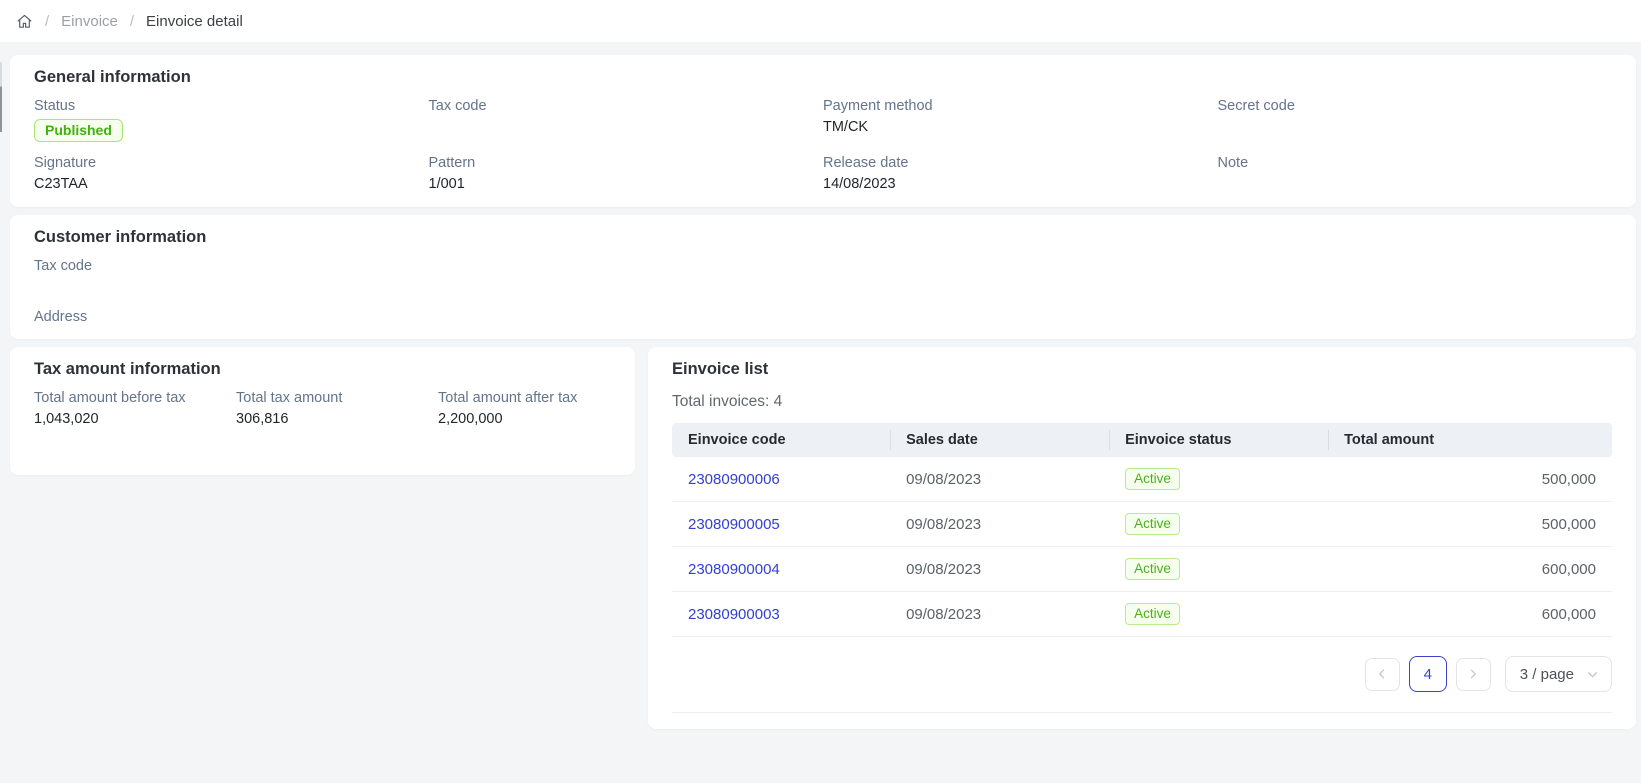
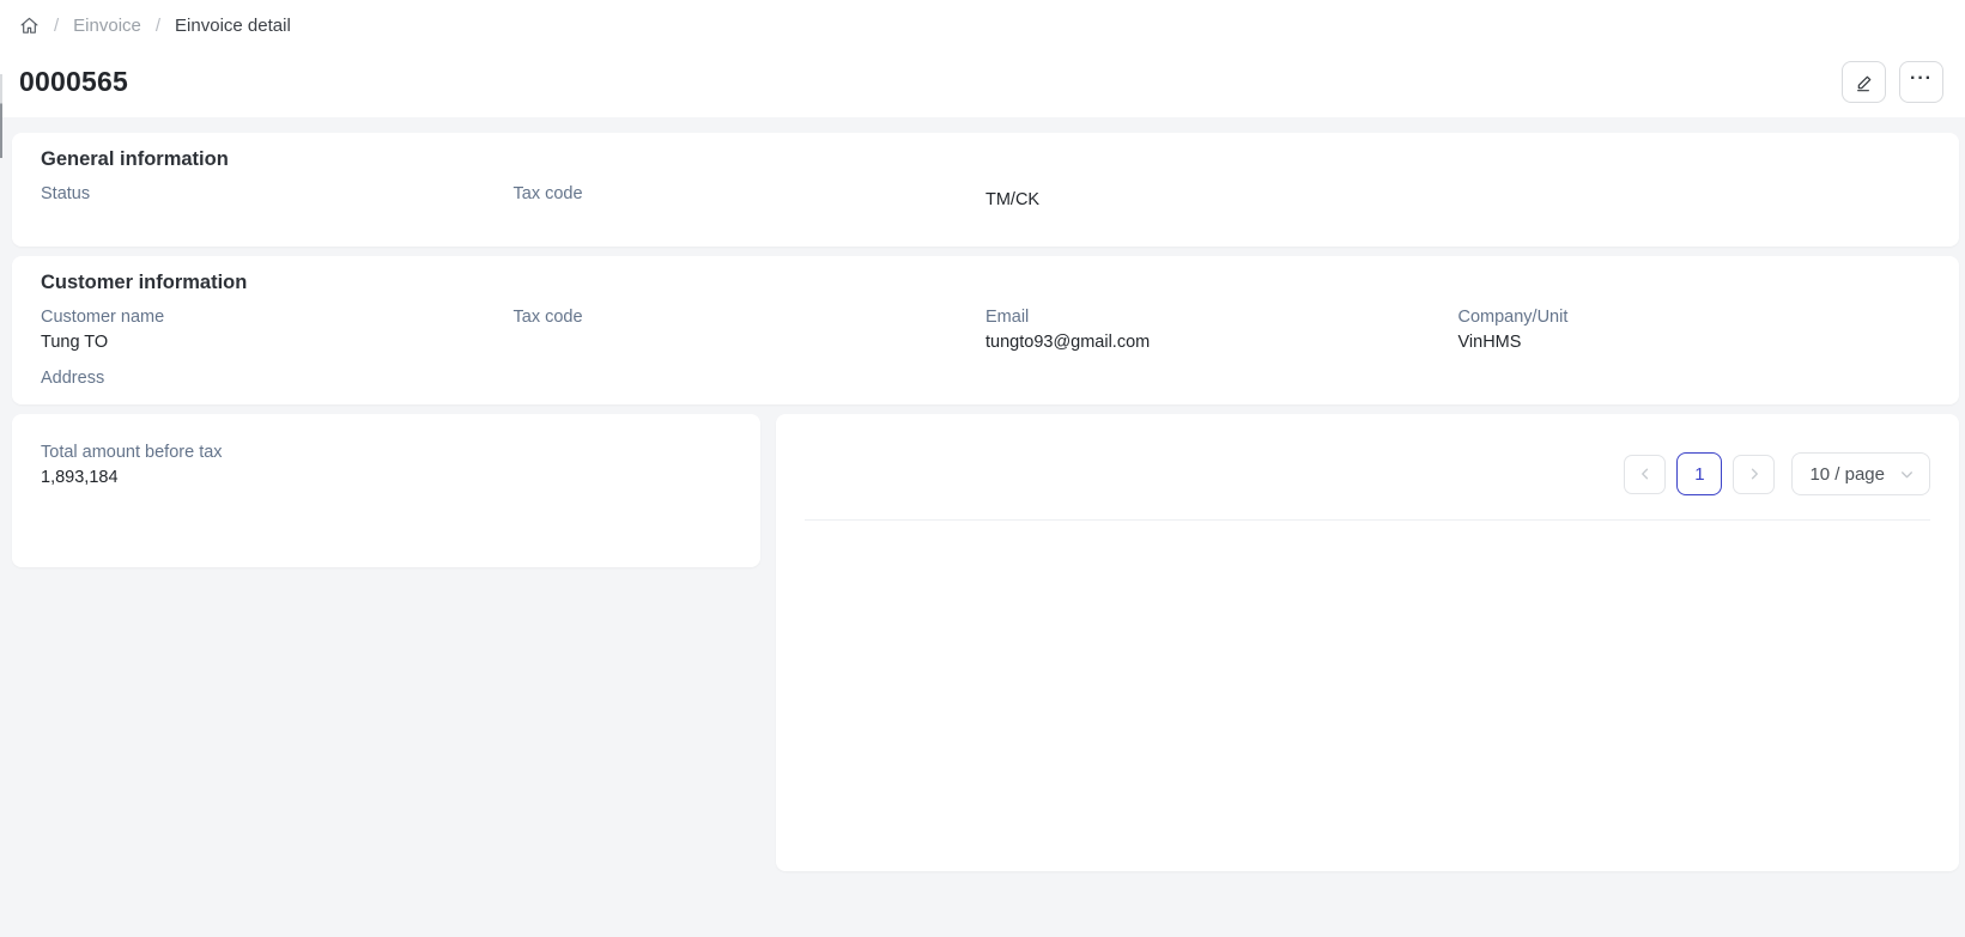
  /
  Einvoice
  /
  Einvoice detail
+ 0000565
+ ···
  General information
  Status
- Published
  Tax code
- Payment method
  TM/CK
- Secret code
- Signature
- C23TAA
- Pattern
- 1/001
- Release date
- 14/08/2023
- Note
  Customer information
+ Customer name
+ Tung TO
  Tax code
+ Email
+ tungto93@gmail.com
+ Company/Unit
+ VinHMS
  Address
- Tax amount information
  Total amount before tax
- 1,043,020
+ 1,893,184
- Total tax amount
- 306,816
- Total amount after tax
- 2,200,000
- Einvoice list
- Total invoices: 4
- Einvoice code	Sales date	Einvoice status	Total amount
- 23080900006	09/08/2023	Active	500,000
- 23080900005	09/08/2023	Active	500,000
- 23080900004	09/08/2023	Active	600,000
- 23080900003	09/08/2023	Active	600,000
- 4
+ 1
- 3 / page
+ 10 / page
